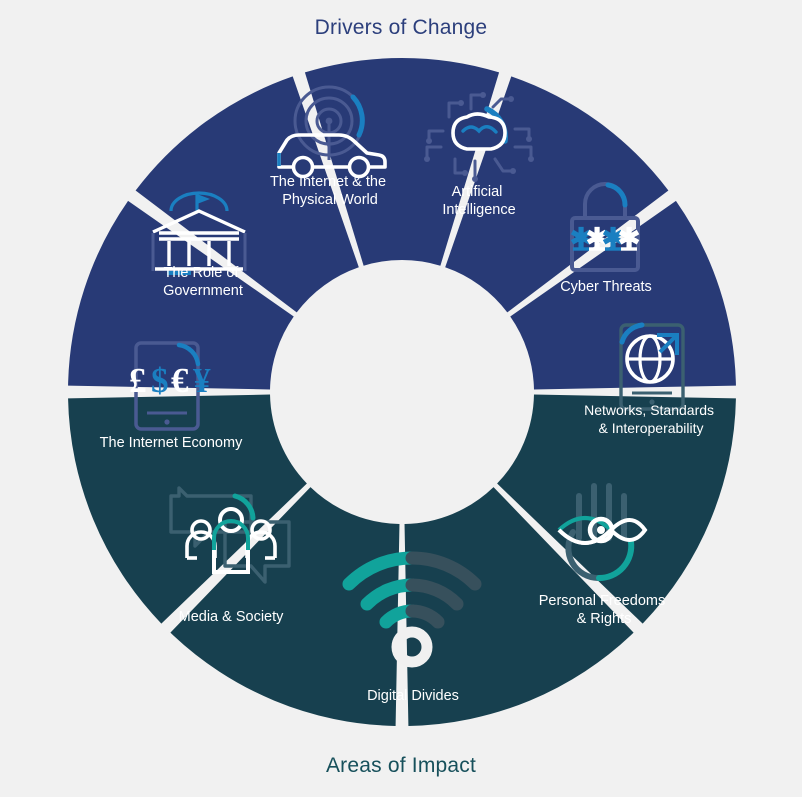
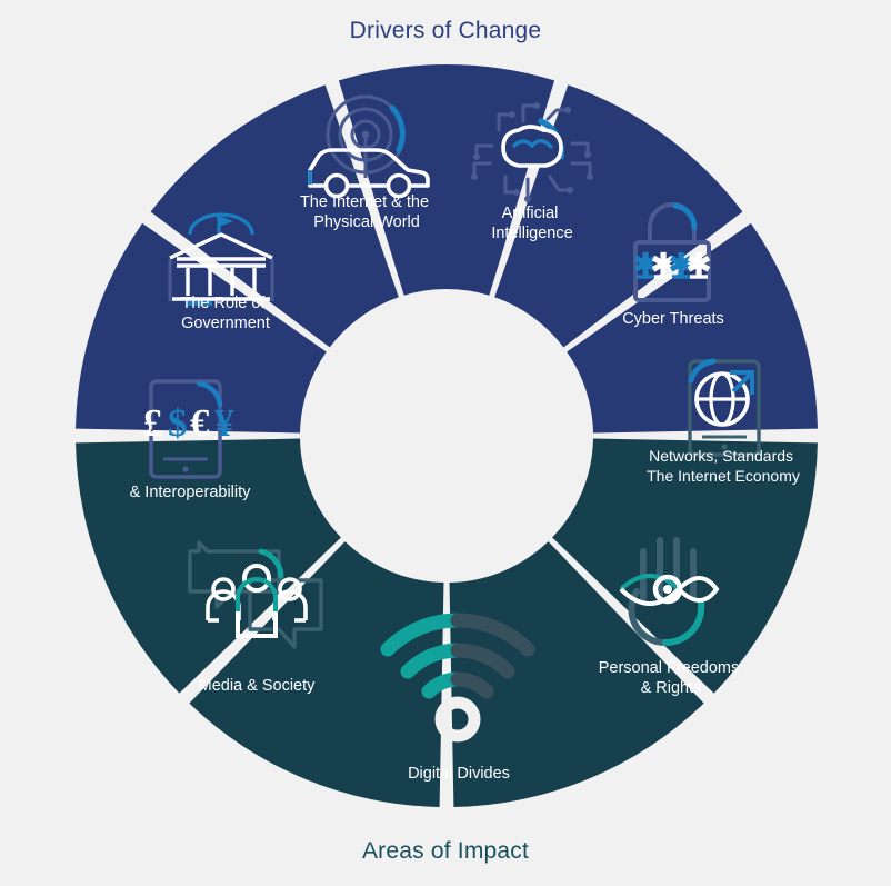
  Drivers of Change
  £
  $
  €
  ¥
  ✱
  ✱
  ✱
  ✱
- The Internet Economy
+ & Interoperability
  The Role of Government
  The Internet & the Physical World
  Artificial Intelligence
  Cyber Threats
- Networks, Standards & Interoperability
+ Networks, Standards The Internet Economy
  Personal Freedoms & Rights
  Digital Divides
  Media & Society
  Areas of Impact
